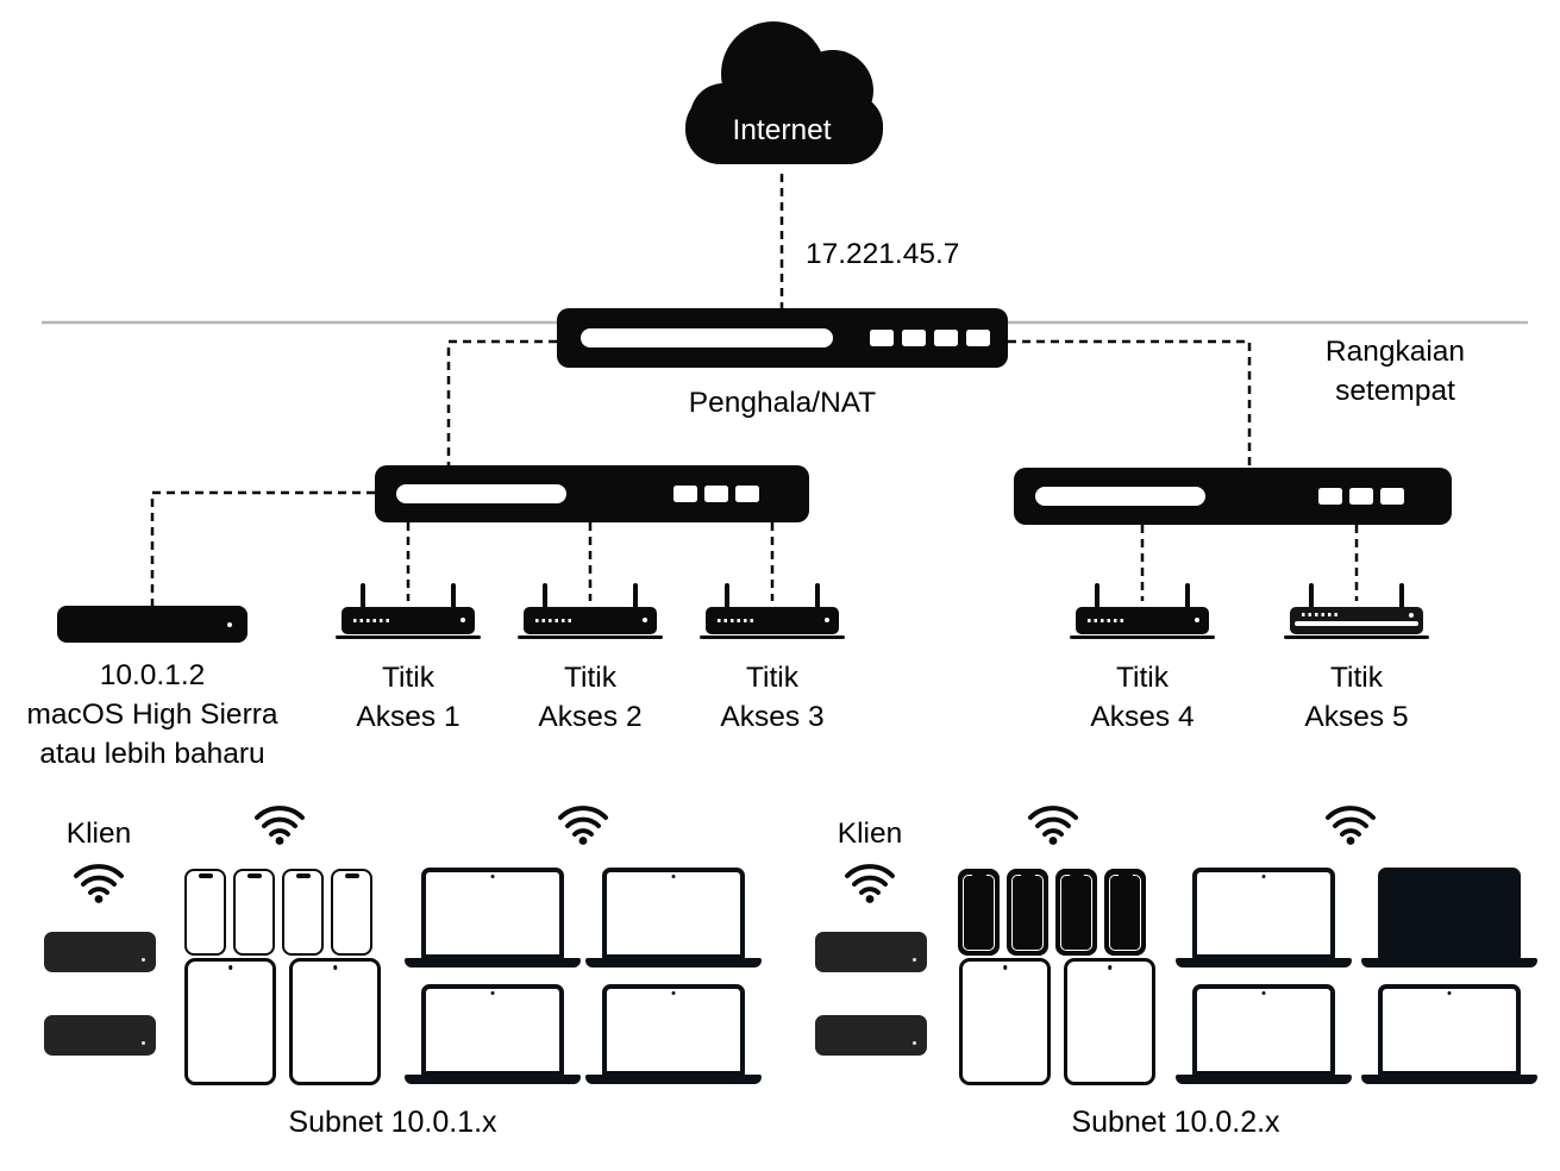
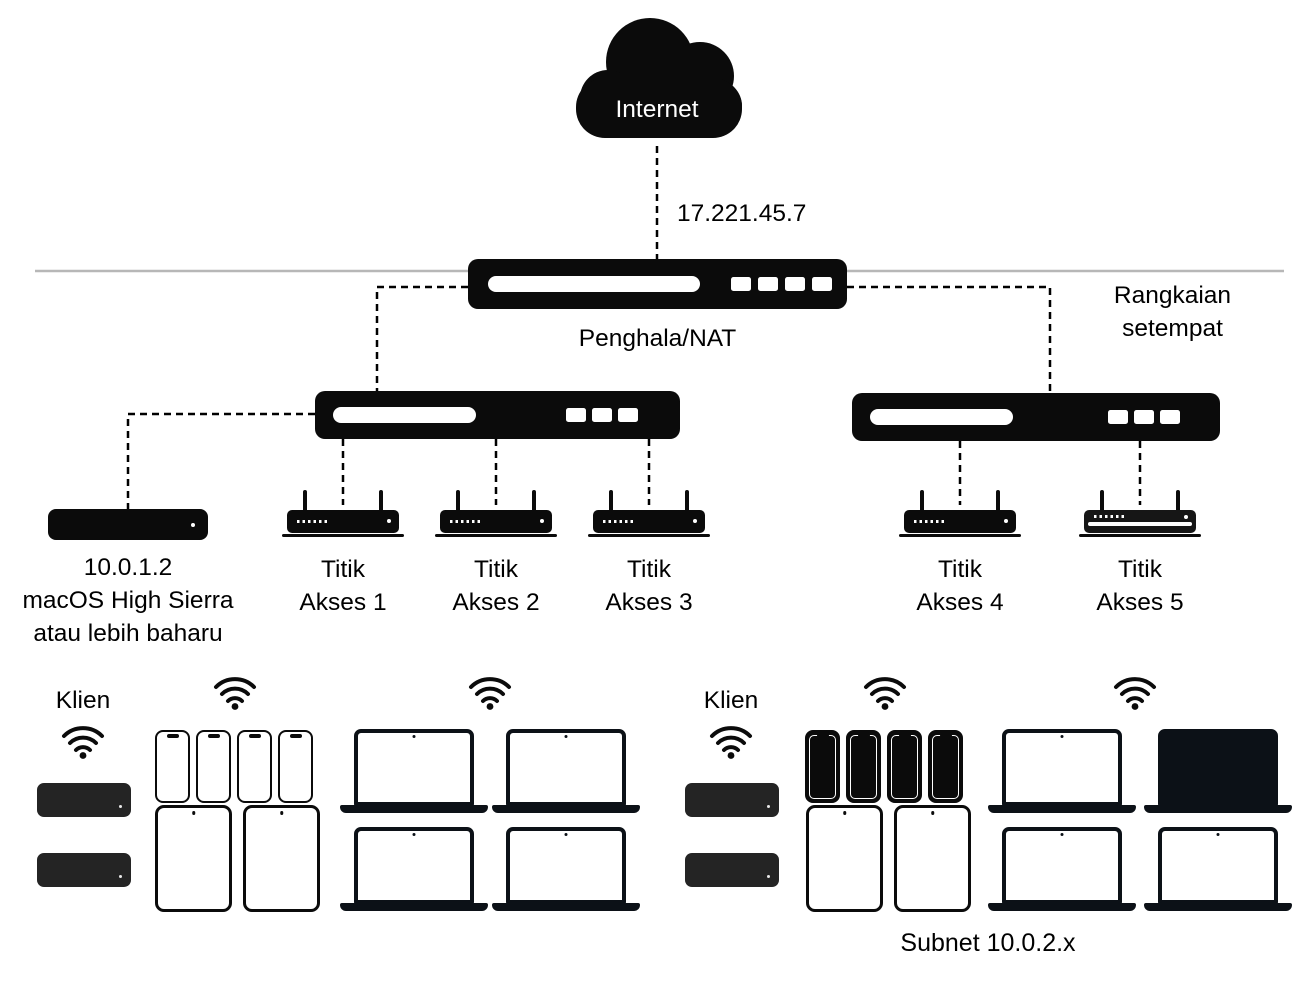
  Internet
  17.221.45.7
  Rangkaian
  setempat
  Penghala/NAT
  10.0.1.2
  macOS High Sierra
  atau lebih baharu
  Titik
  Akses 1
  Titik
  Akses 2
  Titik
  Akses 3
  Titik
  Akses 4
  Titik
  Akses 5
  Klien
- Subnet 10.0.1.x
  Klien
  Subnet 10.0.2.x
